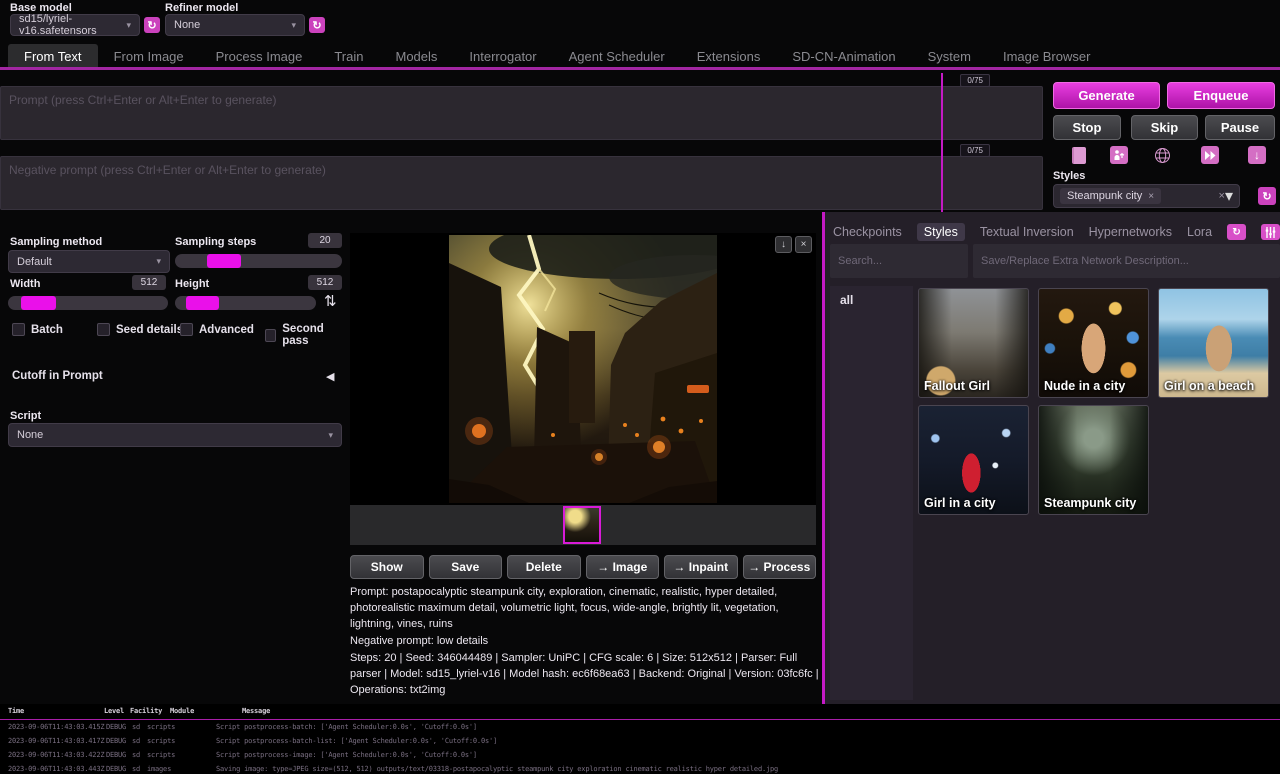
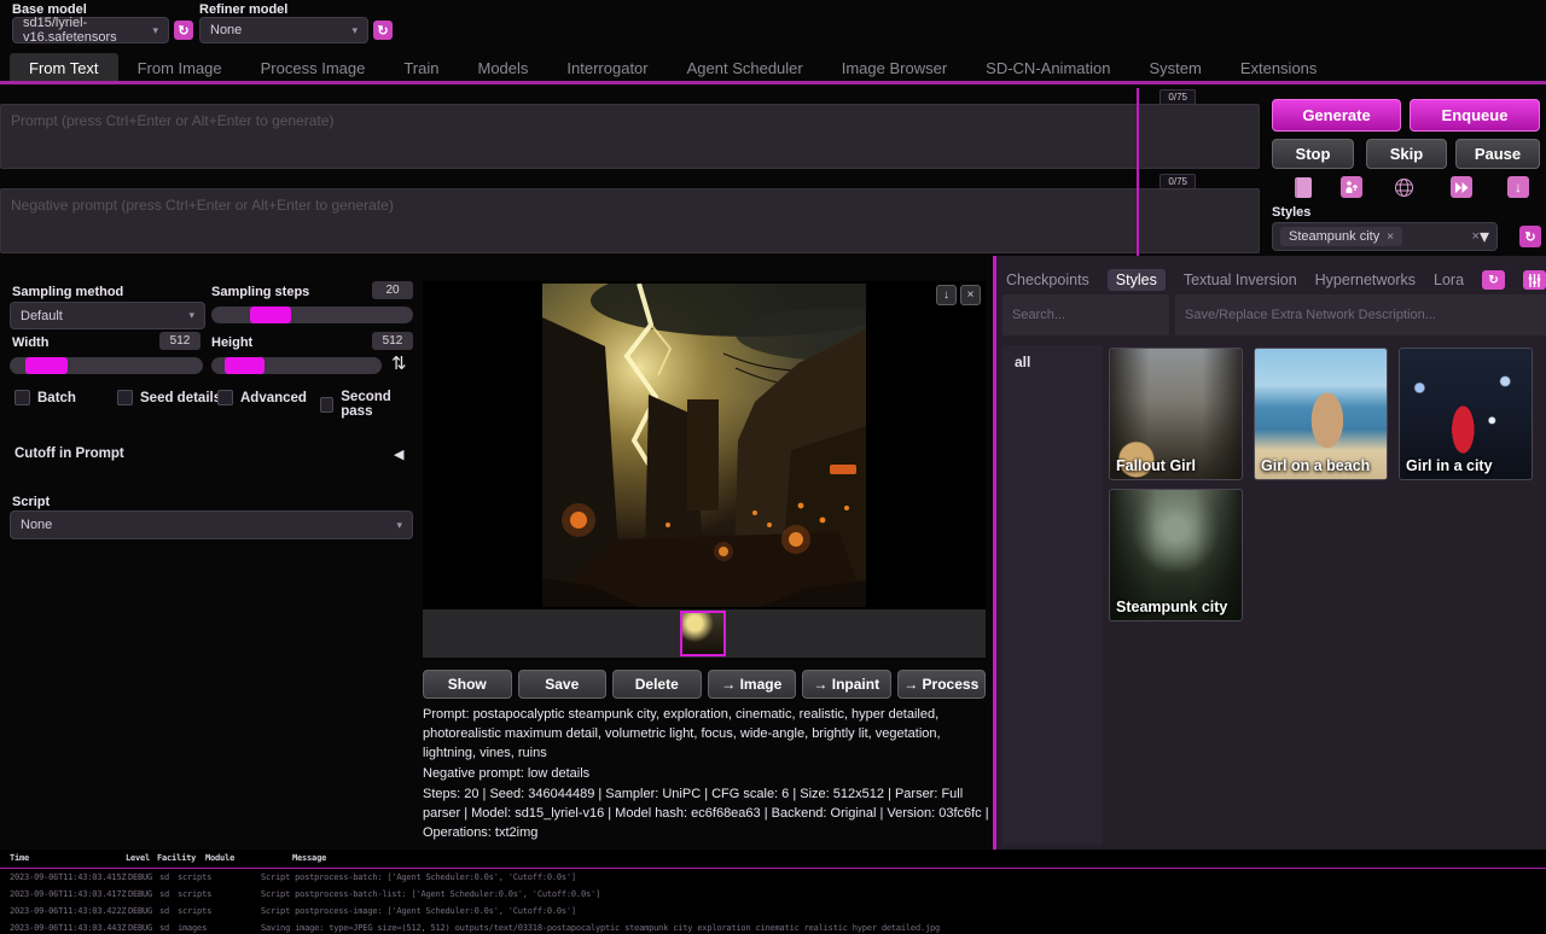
  Base model
  sd15/lyriel-v16.safetensors
  ▾
  ↻
  Refiner model
  None
  ▾
  ↻
  From Text
  From Image
  Process Image
  Train
  Models
  Interrogator
  Agent Scheduler
- Extensions
+ Image Browser
  SD-CN-Animation
  System
- Image Browser
+ Extensions
  Prompt (press Ctrl+Enter or Alt+Enter to generate)
  0/75
  Negative prompt (press Ctrl+Enter or Alt+Enter to generate)
  0/75
  Generate
  Enqueue
  Stop
  Skip
  Pause
  ↓
  Styles
  Steampunk city
  ×
  ×
  ▾
  ↻
  Sampling method
  Sampling steps
  20
  Default
  ▾
  Width
  512
  Height
  512
  ⇅
  Batch
  Seed detail
  Advanced
  Second pass
  Cutoff in Prompt
  ◀
  Script
  None
  ▾
  ↓
  ×
  Show
  Save
  Delete
  → Image
  → Inpaint
  → Process
  Prompt: postapocalyptic steampunk city, exploration, cinematic, realistic, hyper detailed, photorealistic maximum detail, volumetric light, focus, wide-angle, brightly lit, vegetation, lightning, vines, ruins
  Negative prompt: low details
  Steps: 20 | Seed: 346044489 | Sampler: UniPC | CFG scale: 6 | Size: 512x512 | Parser: Full parser | Model: sd15_lyriel-v16 | Model hash: ec6f68ea63 | Backend: Original | Version: 03fc6fc | Operations: txt2img
  Checkpoints
  Styles
  Textual Inversion
  Hypernetworks
  Lora
  ↻
  Search...
  Save/Replace Extra Network Description...
  all
  Fallout Girl
- Nude in a city
  Girl on a beach
  Girl in a city
  Steampunk city
  Time
  Level
  Facility
  Module
  Message
  2023-09-06T11:43:03.415Z
  DEBUG
  sd
  scripts
  Script postprocess-batch: ['Agent Scheduler:0.0s', 'Cutoff:0.0s']
  2023-09-06T11:43:03.417Z
  DEBUG
  sd
  scripts
  Script postprocess-batch-list: ['Agent Scheduler:0.0s', 'Cutoff:0.0s']
  2023-09-06T11:43:03.422Z
  DEBUG
  sd
  scripts
  Script postprocess-image: ['Agent Scheduler:0.0s', 'Cutoff:0.0s']
  2023-09-06T11:43:03.443Z
  DEBUG
  sd
  images
  Saving image: type=JPEG size=(512, 512) outputs/text/03318-postapocalyptic steampunk city exploration cinematic realistic hyper detailed.jpg
